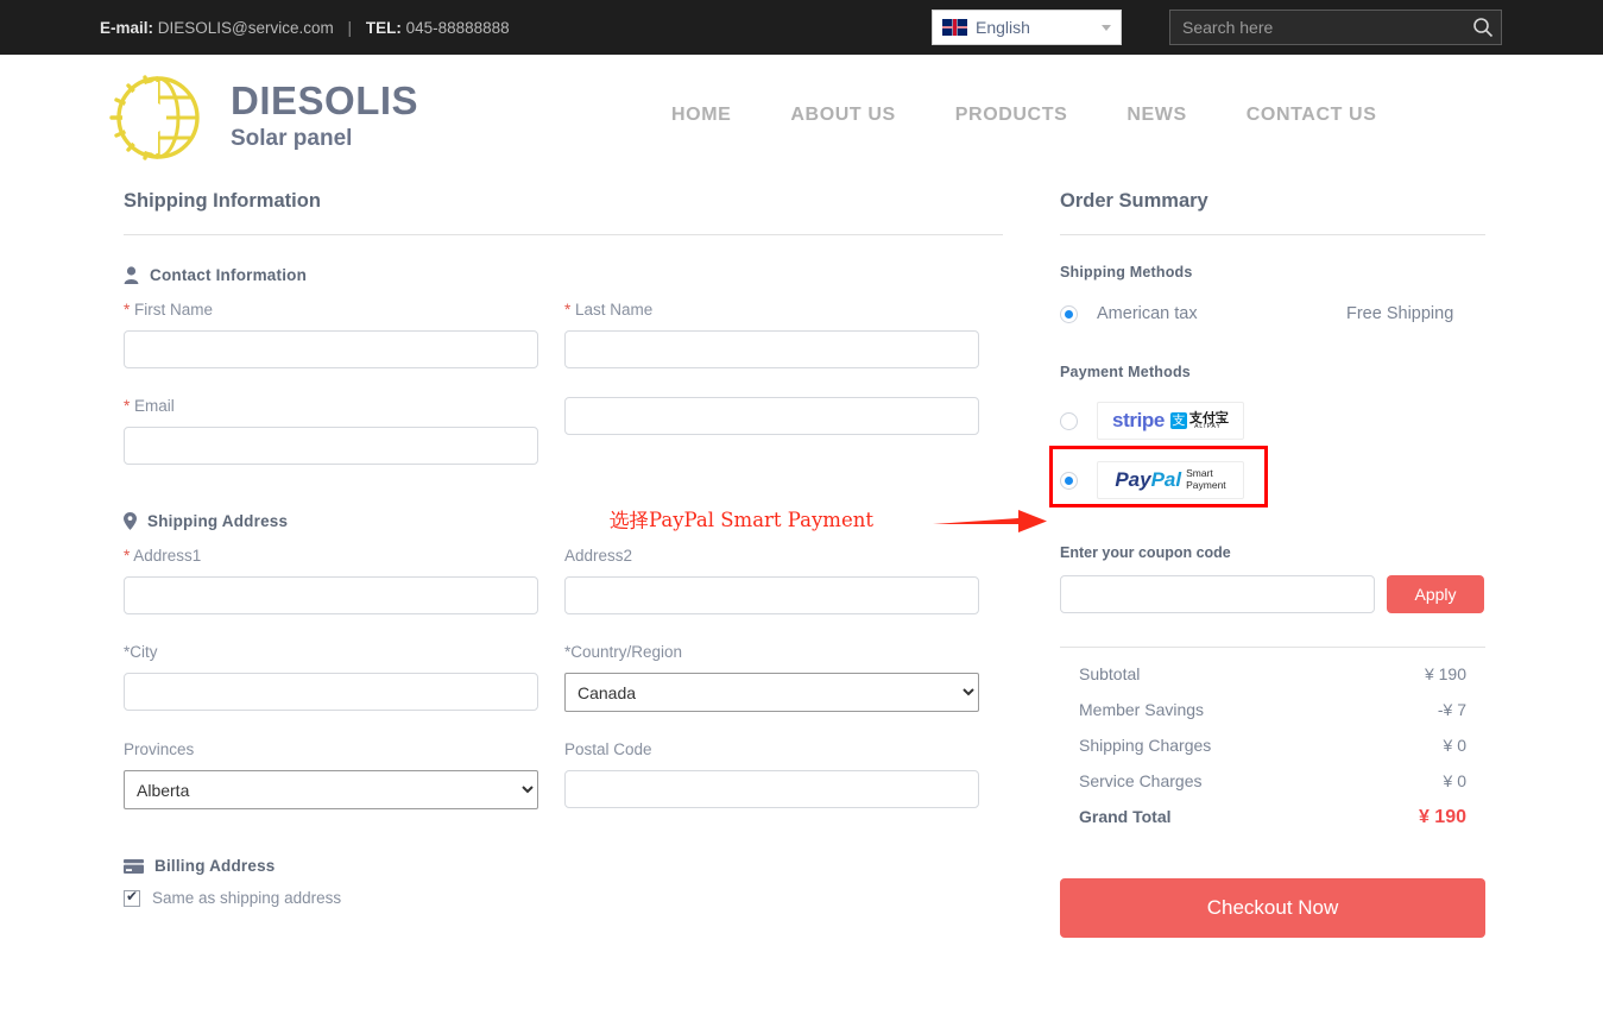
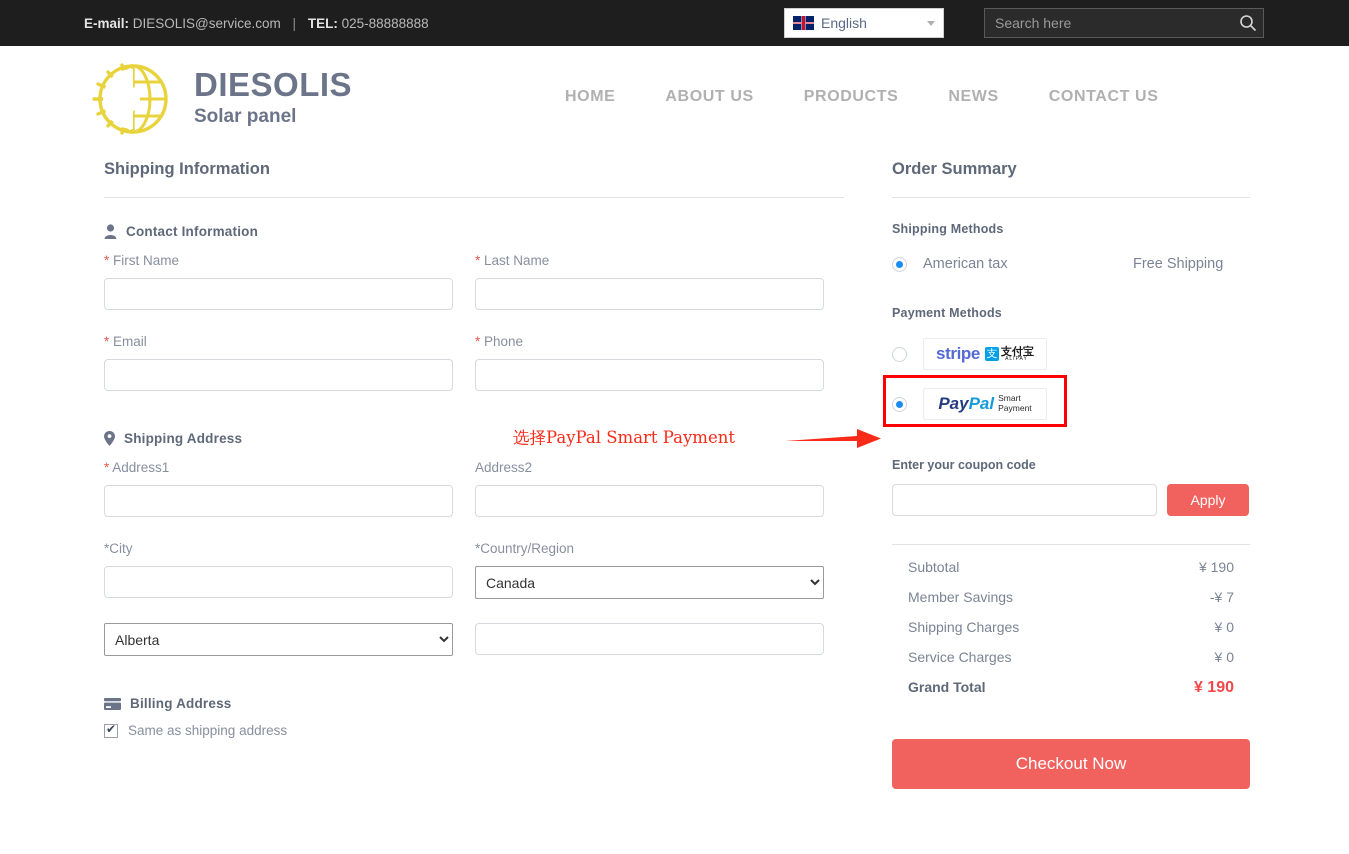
- E-mail: DIESOLIS@service.com | TEL: 045-88888888
+ E-mail: DIESOLIS@service.com | TEL: 025-88888888
  English
  Search here
  DIESOLIS
  Solar panel
  HOME
  ABOUT US
  PRODUCTS
  NEWS
  CONTACT US
  Shipping Information
  Contact Information
  * First Name
  * Last Name
  * Email
+ * Phone
  Shipping Address
  * Address1
  Address2
  *City
  *Country/Region
  Canada
- Provinces
  Alberta
- Postal Code
  Billing Address
  Same as shipping address
  Order Summary
  Shipping Methods
  American tax
  Free Shipping
  Payment Methods
  stripe
  支
  支付宝
  Pay
  Pal
  Smart
  Payment
  Enter your coupon code
  Apply
  Subtotal
  ¥ 190
  Member Savings
  -¥ 7
  Shipping Charges
  ¥ 0
  Service Charges
  ¥ 0
  Grand Total
  ¥ 190
  Checkout Now
  选择PayPal Smart Payment
